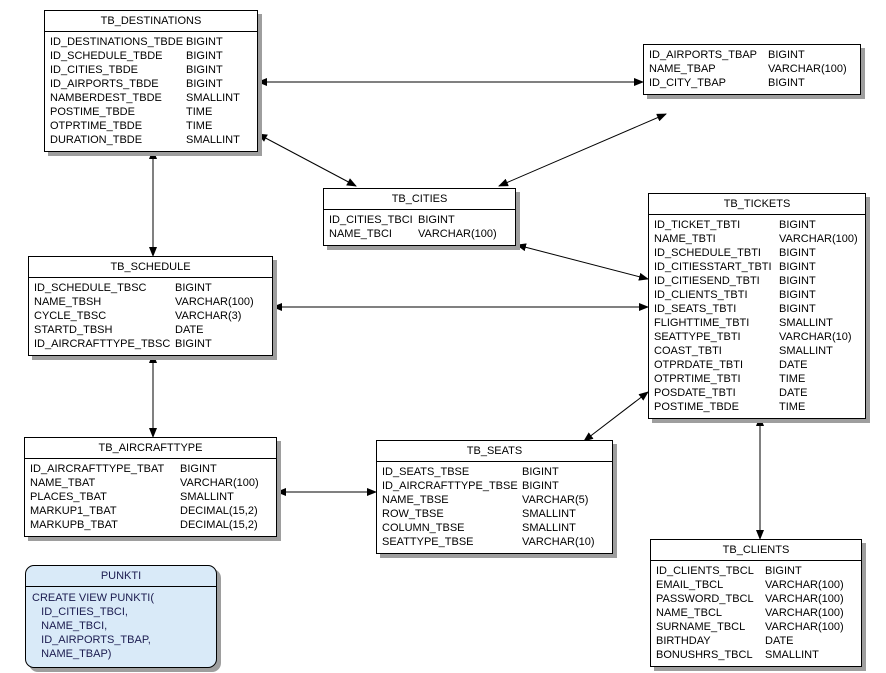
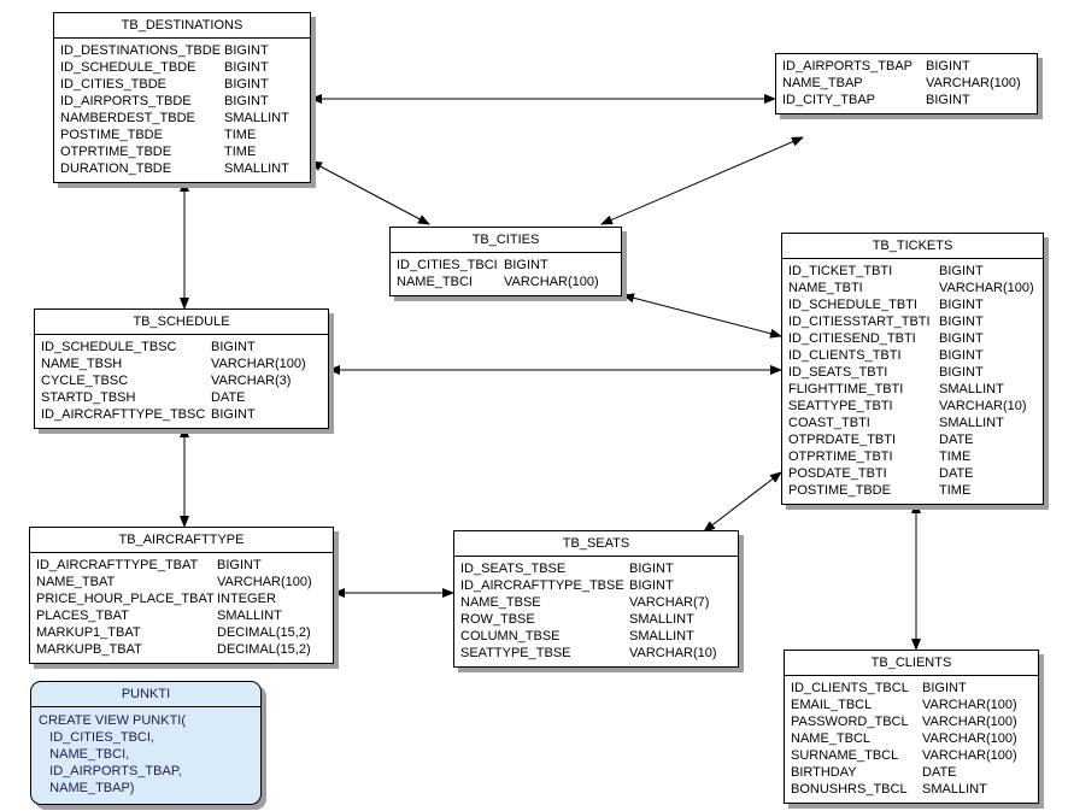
  TB_DESTINATIONS
  ID_DESTINATIONS_TBDE
  BIGINT
  ID_SCHEDULE_TBDE
  BIGINT
  ID_CITIES_TBDE
  BIGINT
  ID_AIRPORTS_TBDE
  BIGINT
  NAMBERDEST_TBDE
  SMALLINT
  POSTIME_TBDE
  TIME
  OTPRTIME_TBDE
  TIME
  DURATION_TBDE
  SMALLINT
  ID_AIRPORTS_TBAP
  BIGINT
  NAME_TBAP
  VARCHAR(100)
  ID_CITY_TBAP
  BIGINT
  TB_CITIES
  ID_CITIES_TBCI
  BIGINT
  NAME_TBCI
  VARCHAR(100)
  TB_SCHEDULE
  ID_SCHEDULE_TBSC
  BIGINT
  NAME_TBSH
  VARCHAR(100)
  CYCLE_TBSC
  VARCHAR(3)
  STARTD_TBSH
  DATE
  ID_AIRCRAFTTYPE_TBSC
  BIGINT
  TB_TICKETS
  ID_TICKET_TBTI
  BIGINT
  NAME_TBTI
  VARCHAR(100)
  ID_SCHEDULE_TBTI
  BIGINT
  ID_CITIESSTART_TBTI
  BIGINT
  ID_CITIESEND_TBTI
  BIGINT
  ID_CLIENTS_TBTI
  BIGINT
  ID_SEATS_TBTI
  BIGINT
  FLIGHTTIME_TBTI
  SMALLINT
  SEATTYPE_TBTI
  VARCHAR(10)
  COAST_TBTI
  SMALLINT
  OTPRDATE_TBTI
  DATE
  OTPRTIME_TBTI
  TIME
  POSDATE_TBTI
  DATE
  POSTIME_TBDE
  TIME
  TB_AIRCRAFTTYPE
  ID_AIRCRAFTTYPE_TBAT
  BIGINT
  NAME_TBAT
  VARCHAR(100)
+ PRICE_HOUR_PLACE_TBAT
+ INTEGER
  PLACES_TBAT
  SMALLINT
  MARKUP1_TBAT
  DECIMAL(15,2)
  MARKUPB_TBAT
  DECIMAL(15,2)
  TB_SEATS
  ID_SEATS_TBSE
  BIGINT
  ID_AIRCRAFTTYPE_TBSE
  BIGINT
  NAME_TBSE
- VARCHAR(5)
+ VARCHAR(7)
  ROW_TBSE
  SMALLINT
  COLUMN_TBSE
  SMALLINT
  SEATTYPE_TBSE
  VARCHAR(10)
  TB_CLIENTS
  ID_CLIENTS_TBCL
  BIGINT
  EMAIL_TBCL
  VARCHAR(100)
  PASSWORD_TBCL
  VARCHAR(100)
  NAME_TBCL
  VARCHAR(100)
  SURNAME_TBCL
  VARCHAR(100)
  BIRTHDAY
  DATE
  BONUSHRS_TBCL
  SMALLINT
  PUNKTI
  CREATE VIEW PUNKTI(
  ID_CITIES_TBCI,
  NAME_TBCI,
  ID_AIRPORTS_TBAP,
  NAME_TBAP)
